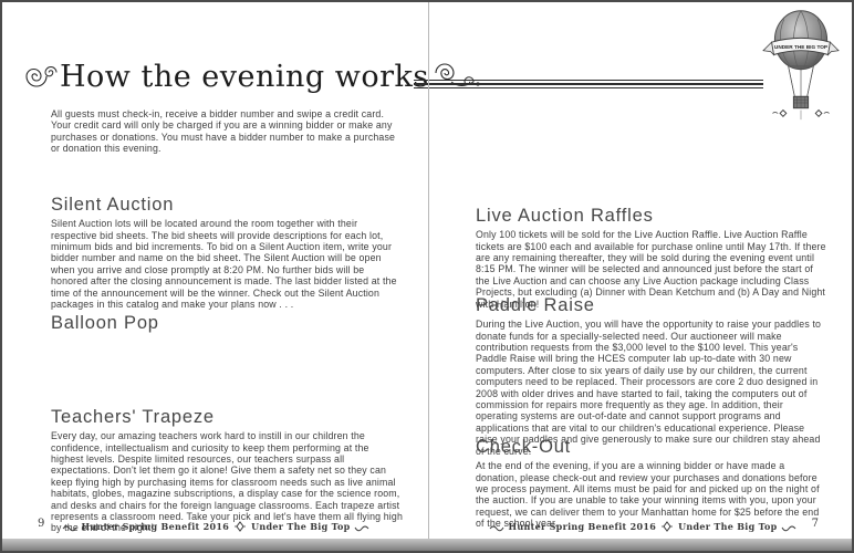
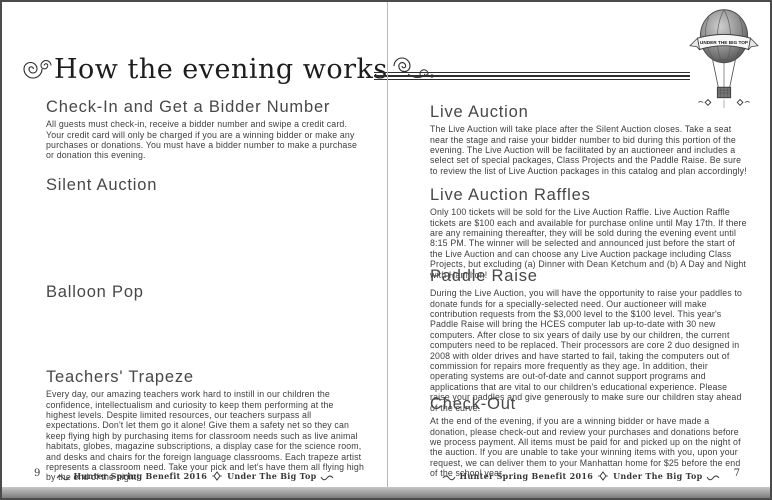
  How the evening works
+ Check-In and Get a Bidder Number
  All guests must check-in, receive a bidder number and swipe a credit card. Your credit card will only be charged if you are a winning bidder or make any purchases or donations. You must have a bidder number to make a purchase or donation this evening.
  Silent Auction
- Silent Auction lots will be located around the room together with their respective bid sheets. The bid sheets will provide descriptions for each lot, minimum bids and bid increments. To bid on a Silent Auction item, write your bidder number and name on the bid sheet. The Silent Auction will be open when you arrive and close promptly at 8:20 PM. No further bids will be honored after the closing announcement is made. The last bidder listed at the time of the announcement will be the winner. Check out the Silent Auction packages in this catalog and make your plans now . . .
  Balloon Pop
  Teachers' Trapeze
  Every day, our amazing teachers work hard to instill in our children the confidence, intellectualism and curiosity to keep them performing at the highest levels. Despite limited resources, our teachers surpass all expectations. Don't let them go it alone! Give them a safety net so they can keep flying high by purchasing items for classroom needs such as live animal habitats, globes, magazine subscriptions, a display case for the science room, and desks and chairs for the foreign language classrooms. Each trapeze artist represents a classroom need. Take your pick and let's have them all flying high by th end of the night!
+ Live Auction
+ The Live Auction will take place after the Silent Auction closes. Take a seat near the stage and raise your bidder number to bid during this portion of the evening. The Live Auction will be facilitated by an auctioneer and includes a select set of special packages, Class Projects and the Paddle Raise. Be sure to review the list of Live Auction packages in this catalog and plan accordingly!
  Live Auction Raffles
  Only 100 tickets will be sold for the Live Auction Raffle. Live Auction Raffle tickets are $100 each and available for purchase online until May 17th. If there are any remaining thereafter, they will be sold during the evening event until 8:15 PM. The winner will be selected and announced just before the start of the Live Auction and can choose any Live Auction package including Class Projects, but excluding (a) Dinner with Dean Ketchum and (b) A Day and Night with Hamilton!
  Paddle Raise
  During the Live Auction, you will have the opportunity to raise your paddles to donate funds for a specially-selected need. Our auctioneer will make contribution requests from the $3,000 level to the $100 level. This year's Paddle Raise will bring the HCES computer lab up-to-date with 30 new computers. After close to six years of daily use by our children, the current computers need to be replaced. Their processors are core 2 duo designed in 2008 with older drives and have started to fail, taking the computers out of commission for repairs more frequently as they age. In addition, their operating systems are out-of-date and cannot support programs and applications that are vital to our children's educational experience. Please raise your paddles and give generously to make sure our children stay ahead of the curve.
  Check-Out
  At the end of the evening, if you are a winning bidder or have made a donation, please check-out and review your purchases and donations before we process payment. All items must be paid for and picked up on the night of the auction. If you are unable to take your winning items with you, upon your request, we can deliver them to your Manhattan home for $25 before the end of the school year.
  9
  Hunter Spring Benefit 2016
  Under The Big Top
  Hunter Spring Benefit 2016
  Under The Big Top
  7
